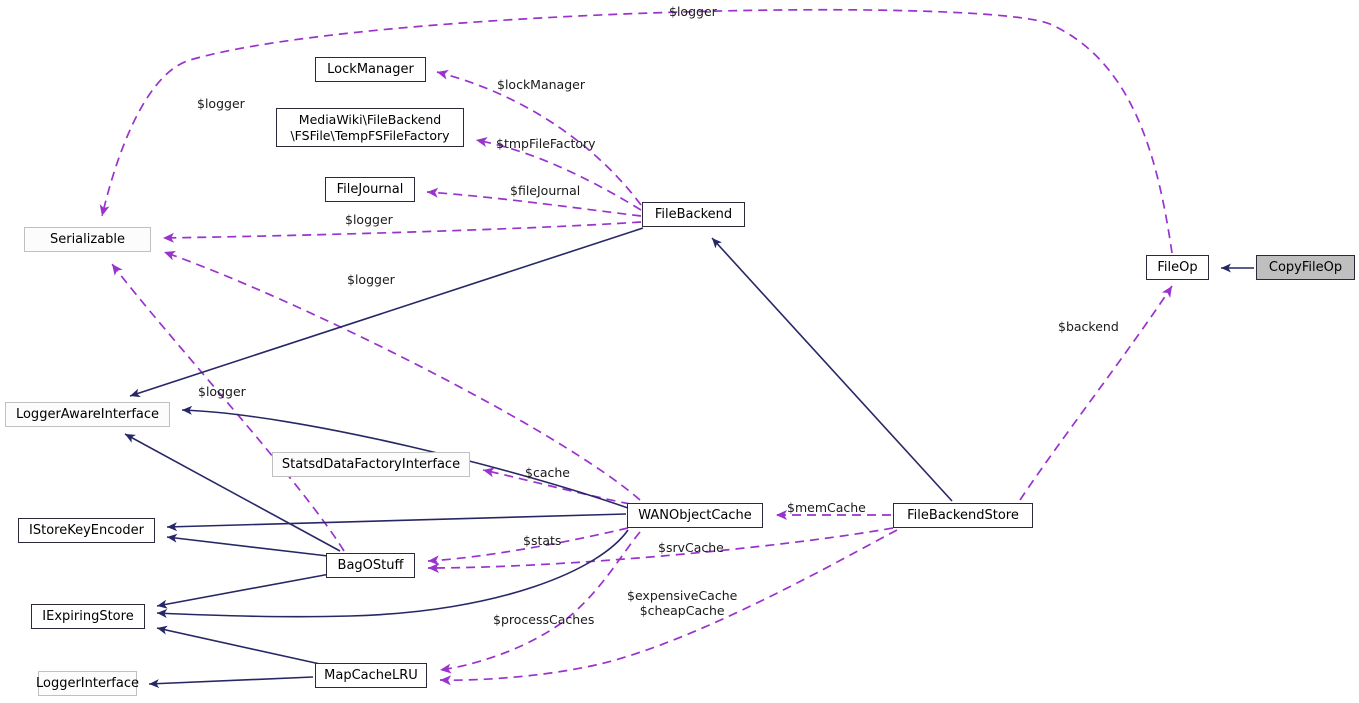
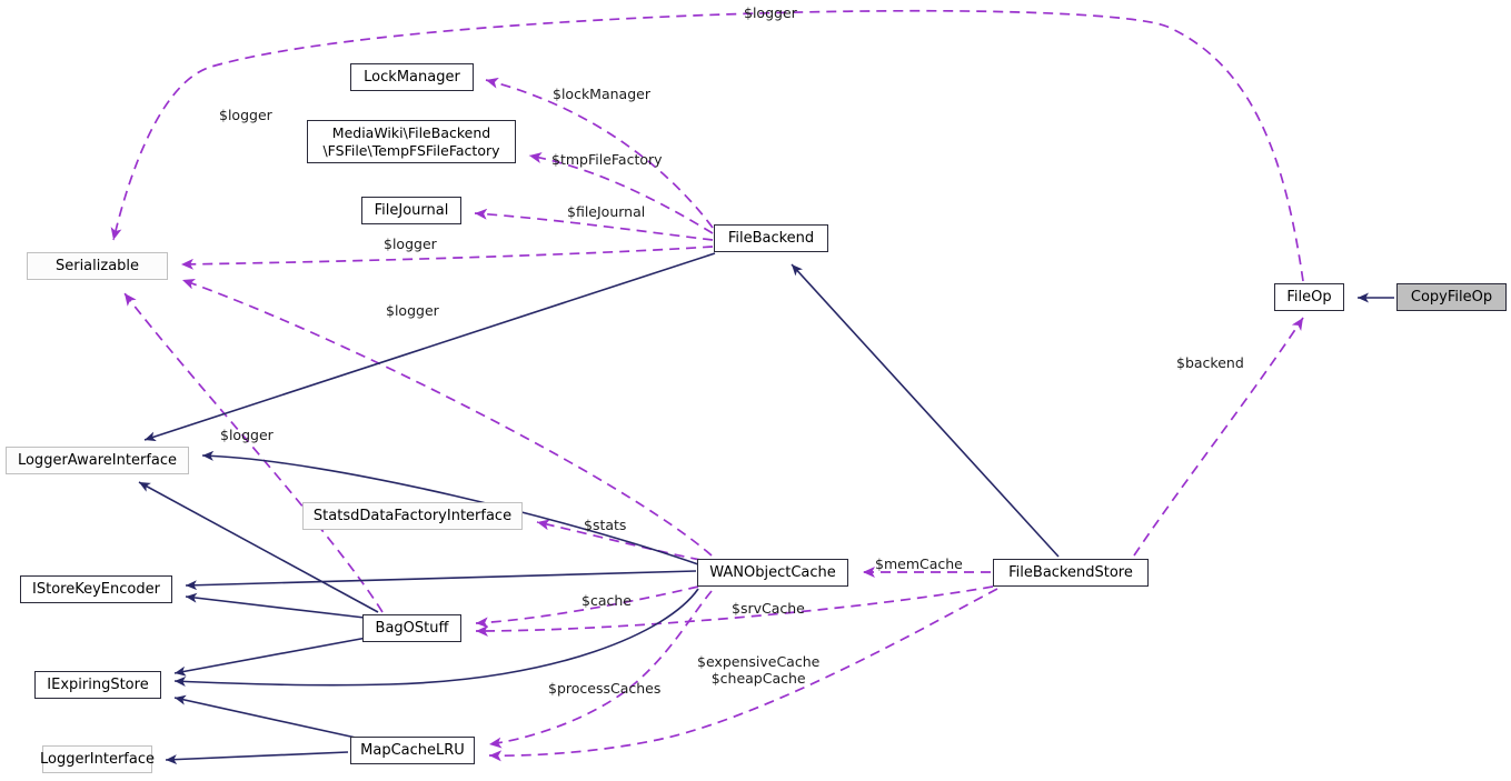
  Serializable
  LockManager
  MediaWiki\FileBackend
  \FSFile\TempFSFileFactory
  FileJournal
  FileBackend
  FileOp
  CopyFileOp
  LoggerAwareInterface
  StatsdDataFactoryInterface
  WANObjectCache
  FileBackendStore
  IStoreKeyEncoder
  BagOStuff
  IExpiringStore
  LoggerInterface
  MapCacheLRU
  $logger
  $logger
  $lockManager
  $tmpFileFactory
  $fileJournal
  $logger
  $logger
  $backend
  $logger
- $cache
+ $stats
  $memCache
- $stats
+ $cache
  $srvCache
  $expensiveCache
  $cheapCache
  $processCaches
